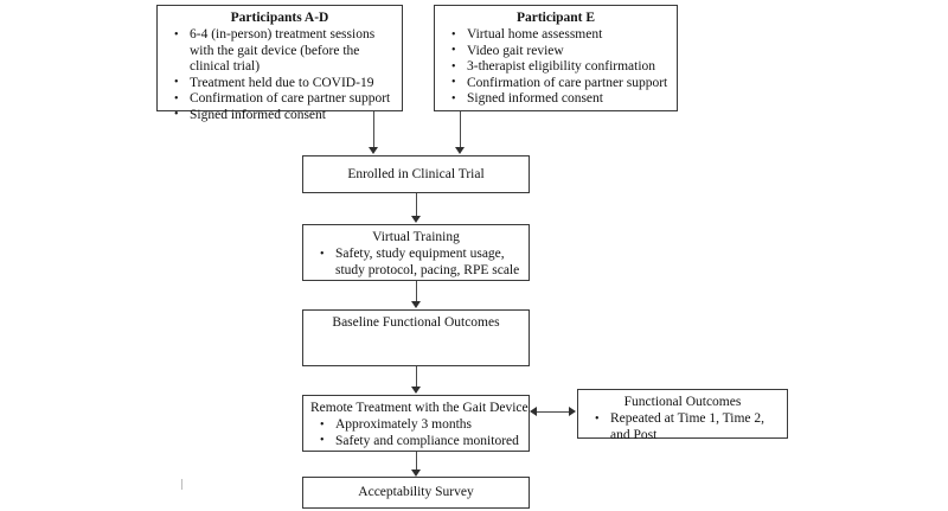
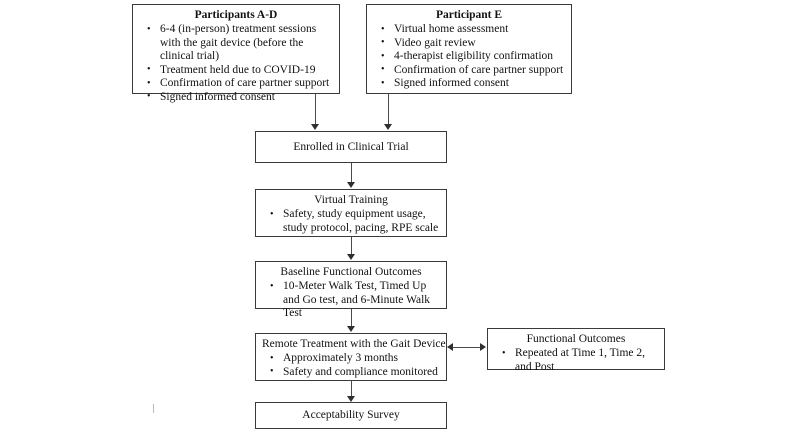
  Participants A-D
  6-4 (in-person) treatment sessions with the gait device (before the clinical trial)
  Treatment held due to COVID-19
  Confirmation of care partner support
  Signed informed consent
  Participant E
  Virtual home assessment
  Video gait review
- 3-therapist eligibility confirmation
+ 4-therapist eligibility confirmation
  Confirmation of care partner support
  Signed informed consent
  Enrolled in Clinical Trial
  Virtual Training
  Safety, study equipment usage, study protocol, pacing, RPE scale
  Baseline Functional Outcomes
+ 10-Meter Walk Test, Timed Up and Go test, and 6-Minute Walk Test
  Remote Treatment with the Gait Device
  Approximately 3 months
  Safety and compliance monitored
  Functional Outcomes
  Repeated at Time 1, Time 2, and Post
  Acceptability Survey
